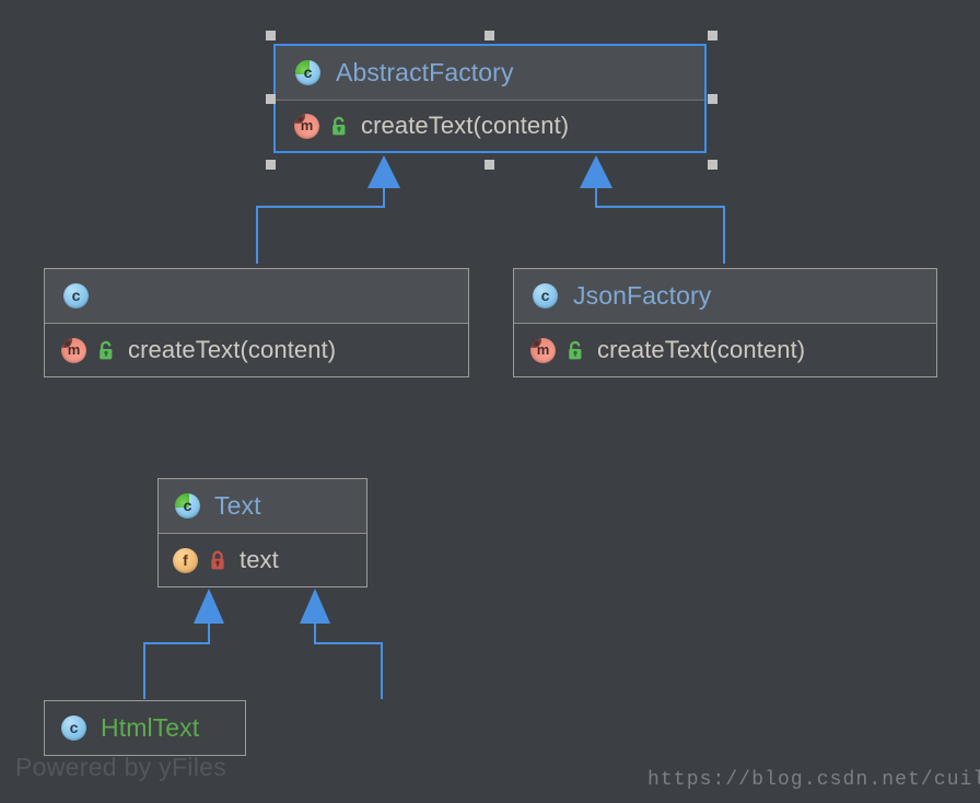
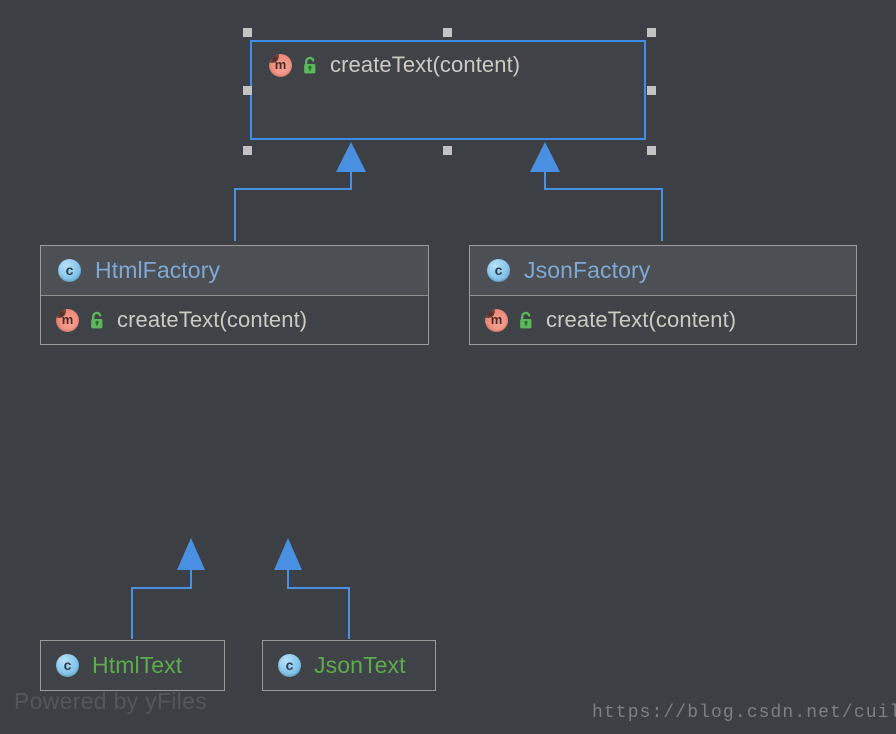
- AbstractFactory
  createText(content)
+ HtmlFactory
  createText(content)
  JsonFactory
  createText(content)
- Text
- text
  HtmlText
+ JsonText
  Powered by yFiles
  https://blog.csdn.net/cuil
